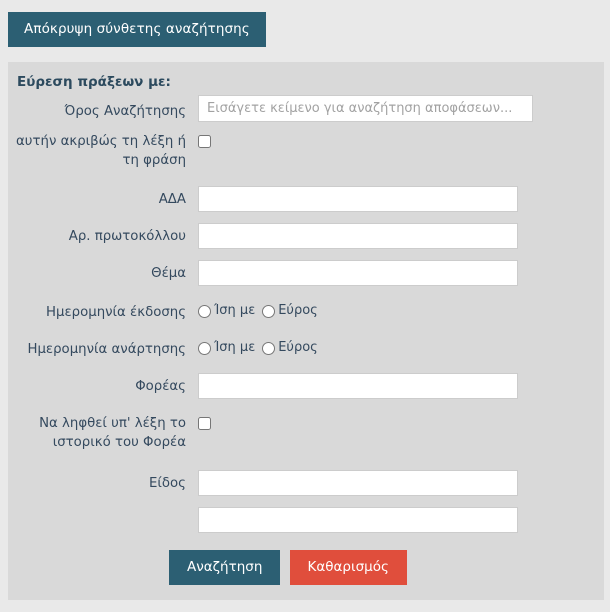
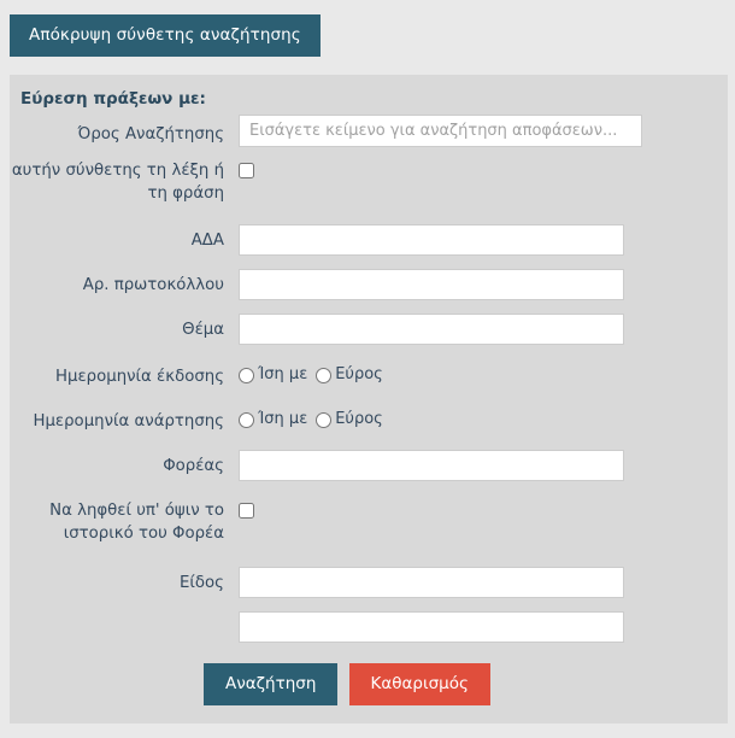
  Απόκρυψη σύνθετης αναζήτησης
  Εύρεση πράξεων με:
  Όρος Αναζήτησης
  Εισάγετε κείμενο για αναζήτηση αποφάσεων...
- αυτήν ακριβώς τη λέξη ή
+ αυτήν σύνθετης τη λέξη ή
  τη φράση
  ΑΔΑ
  Αρ. πρωτοκόλλου
  Θέμα
  Ημερομηνία έκδοσης
  Ίση με
  Εύρος
  Ημερομηνία ανάρτησης
  Ίση με
  Εύρος
  Φορέας
- Να ληφθεί υπ' λέξη το
+ Να ληφθεί υπ' όψιν το
  ιστορικό του Φορέα
  Είδος
  Αναζήτηση Καθαρισμός
